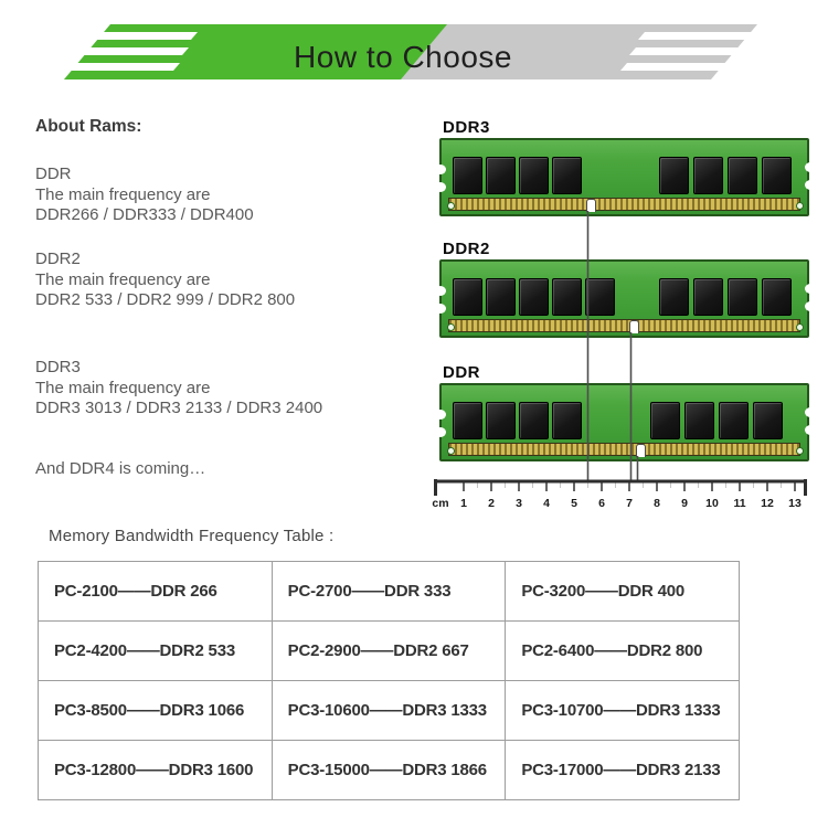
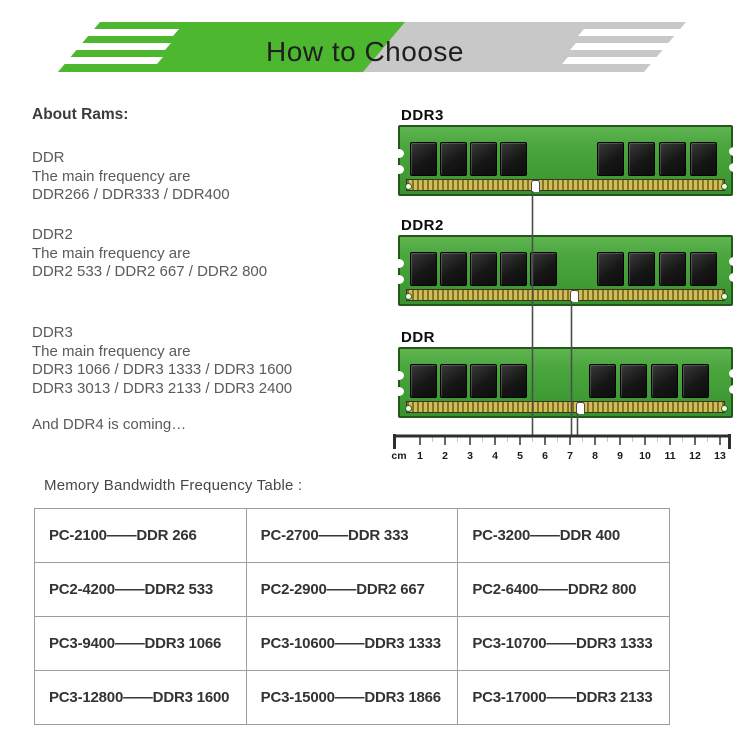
  How to Choose
  About Rams:
  DDR
  The main frequency are
  DDR266 / DDR333 / DDR400
  DDR2
  The main frequency are
- DDR2 533 / DDR2 999 / DDR2 800
+ DDR2 533 / DDR2 667 / DDR2 800
  DDR3
  The main frequency are
+ DDR3 1066 / DDR3 1333 / DDR3 1600
  DDR3 3013 / DDR3 2133 / DDR3 2400
  And DDR4 is coming…
  DDR3
  DDR2
  DDR
  1
  2
  3
  4
  5
  6
  7
  8
  9
  10
  11
  12
  13
  cm
  Memory Bandwidth Frequency Table :
  PC-2100——DDR 266	PC-2700——DDR 333	PC-3200——DDR 400
  PC2-4200——DDR2 533	PC2-2900——DDR2 667	PC2-6400——DDR2 800
- PC3-8500——DDR3 1066	PC3-10600——DDR3 1333	PC3-10700——DDR3 1333
+ PC3-9400——DDR3 1066	PC3-10600——DDR3 1333	PC3-10700——DDR3 1333
  PC3-12800——DDR3 1600	PC3-15000——DDR3 1866	PC3-17000——DDR3 2133
